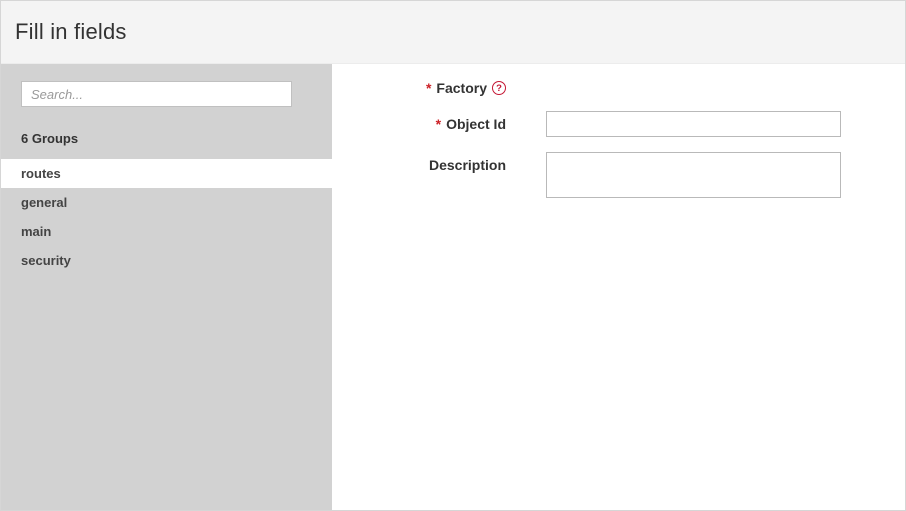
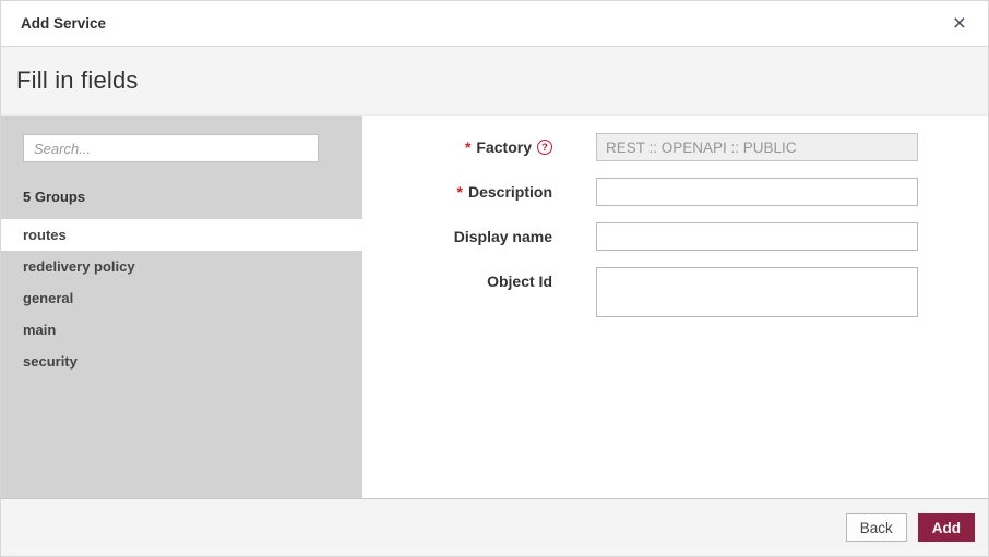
+ Add Service
+ ×
  Fill in fields
  Search...
- 6 Groups
+ 5 Groups
  routes
+ redelivery policy
  general
  main
  security
  *
  Factory
  ?
+ REST :: OPENAPI :: PUBLIC
  *
- Object Id
+ Description
+ Display name
- Description
+ Object Id
+ Back
+ Add
